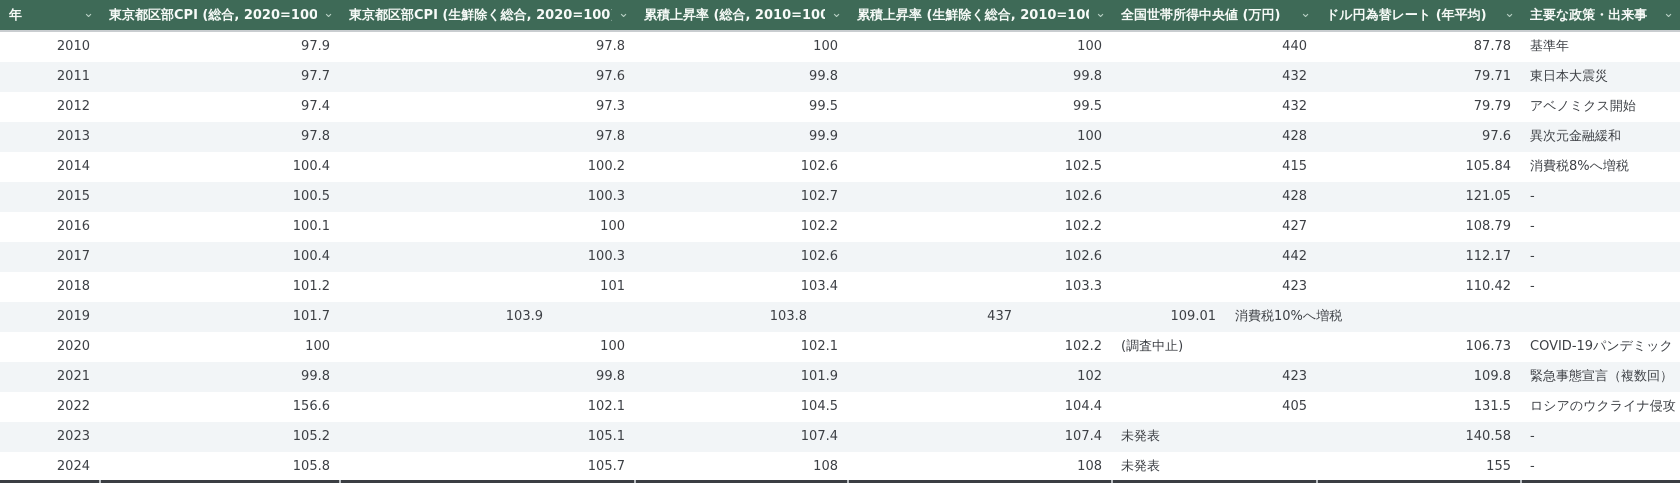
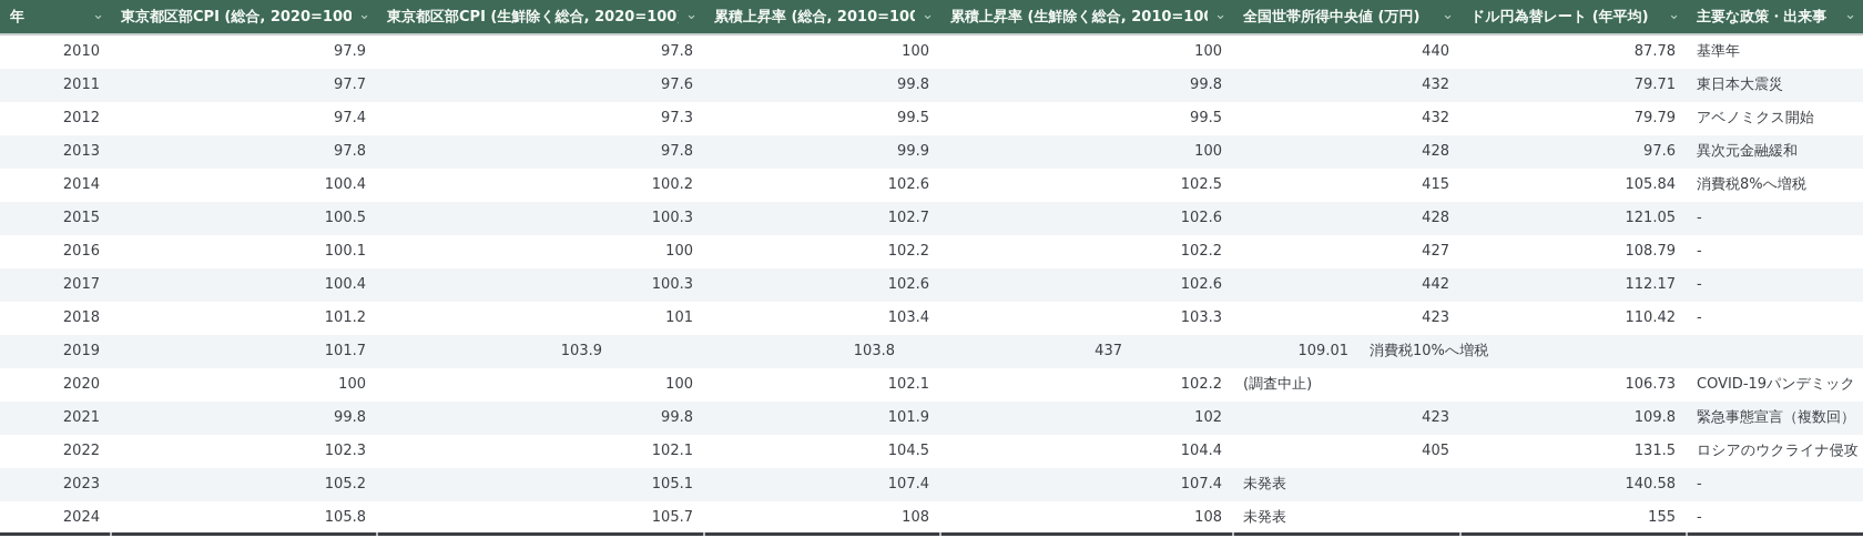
  年
  ⌄
  東京都区部CPI (総合, 2020=100
  ⌄
  東京都区部CPI (生鮮除く総合, 2020=100
  ⌄
  累積上昇率 (総合, 2010=100
  ⌄
  累積上昇率 (生鮮除く総合, 2010=10
  ⌄
  全国世帯所得中央値 (万円)
  ⌄
  ドル円為替レート (年平均)
  ⌄
  主要な政策・出来事
  ⌄
  2010
  97.9
  97.8
  100
  100
  440
  87.78
  基準年
  2011
  97.7
  97.6
  99.8
  99.8
  432
  79.71
  東日本大震災
  2012
  97.4
  97.3
  99.5
  99.5
  432
  79.79
  アベノミクス開始
  2013
  97.8
  97.8
  99.9
  100
  428
  97.6
  異次元金融緩和
  2014
  100.4
  100.2
  102.6
  102.5
  415
  105.84
  消費税8%へ増税
  2015
  100.5
  100.3
  102.7
  102.6
  428
  121.05
  -
  2016
  100.1
  100
  102.2
  102.2
  427
  108.79
  -
  2017
  100.4
  100.3
  102.6
  102.6
  442
  112.17
  -
  2018
  101.2
  101
  103.4
  103.3
  423
  110.42
  -
  2019
  101.7
  103.9
  103.8
  437
  109.01
  消費税10%へ増税
  2020
  100
  100
  102.1
  102.2
  (調査中止)
  106.73
  COVID-19パンデミック
  2021
  99.8
  99.8
  101.9
  102
  423
  109.8
  緊急事態宣言（複数回）
  2022
- 156.6
+ 102.3
  102.1
  104.5
  104.4
  405
  131.5
  ロシアのウクライナ侵攻
  2023
  105.2
  105.1
  107.4
  107.4
  未発表
  140.58
  -
  2024
  105.8
  105.7
  108
  108
  未発表
  155
  -
